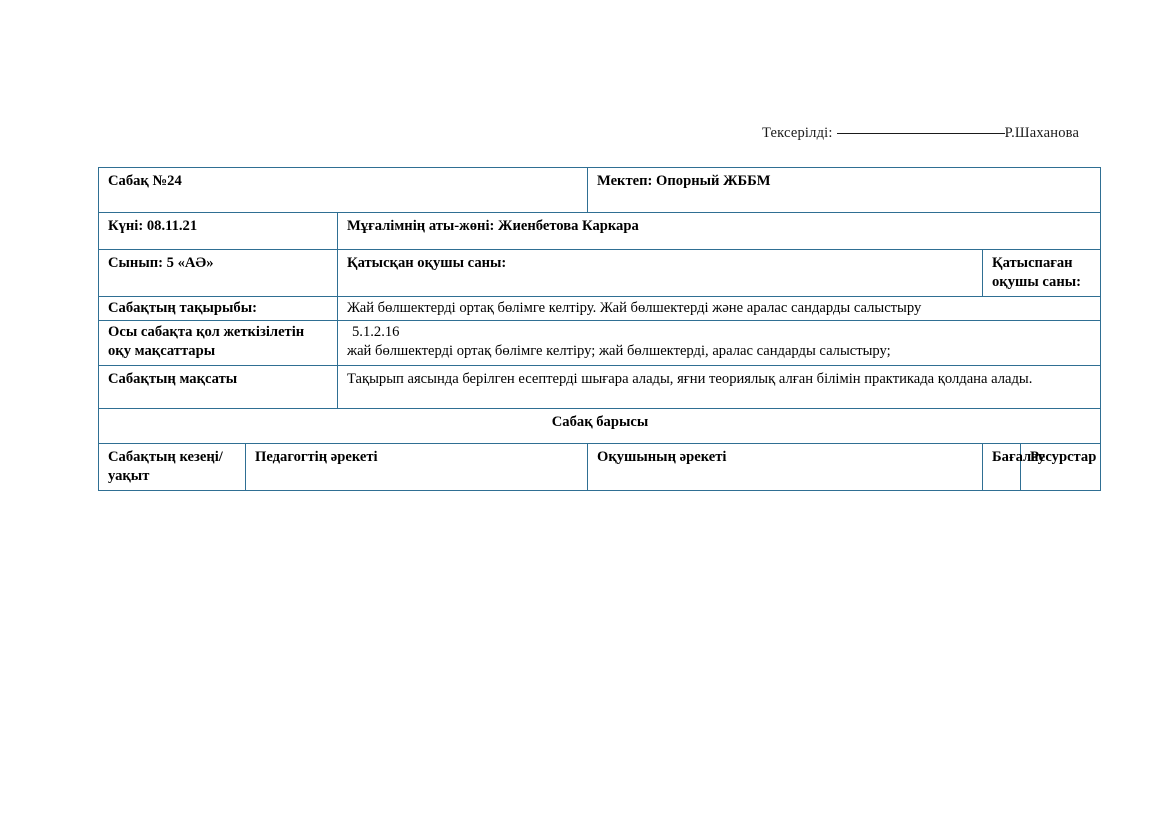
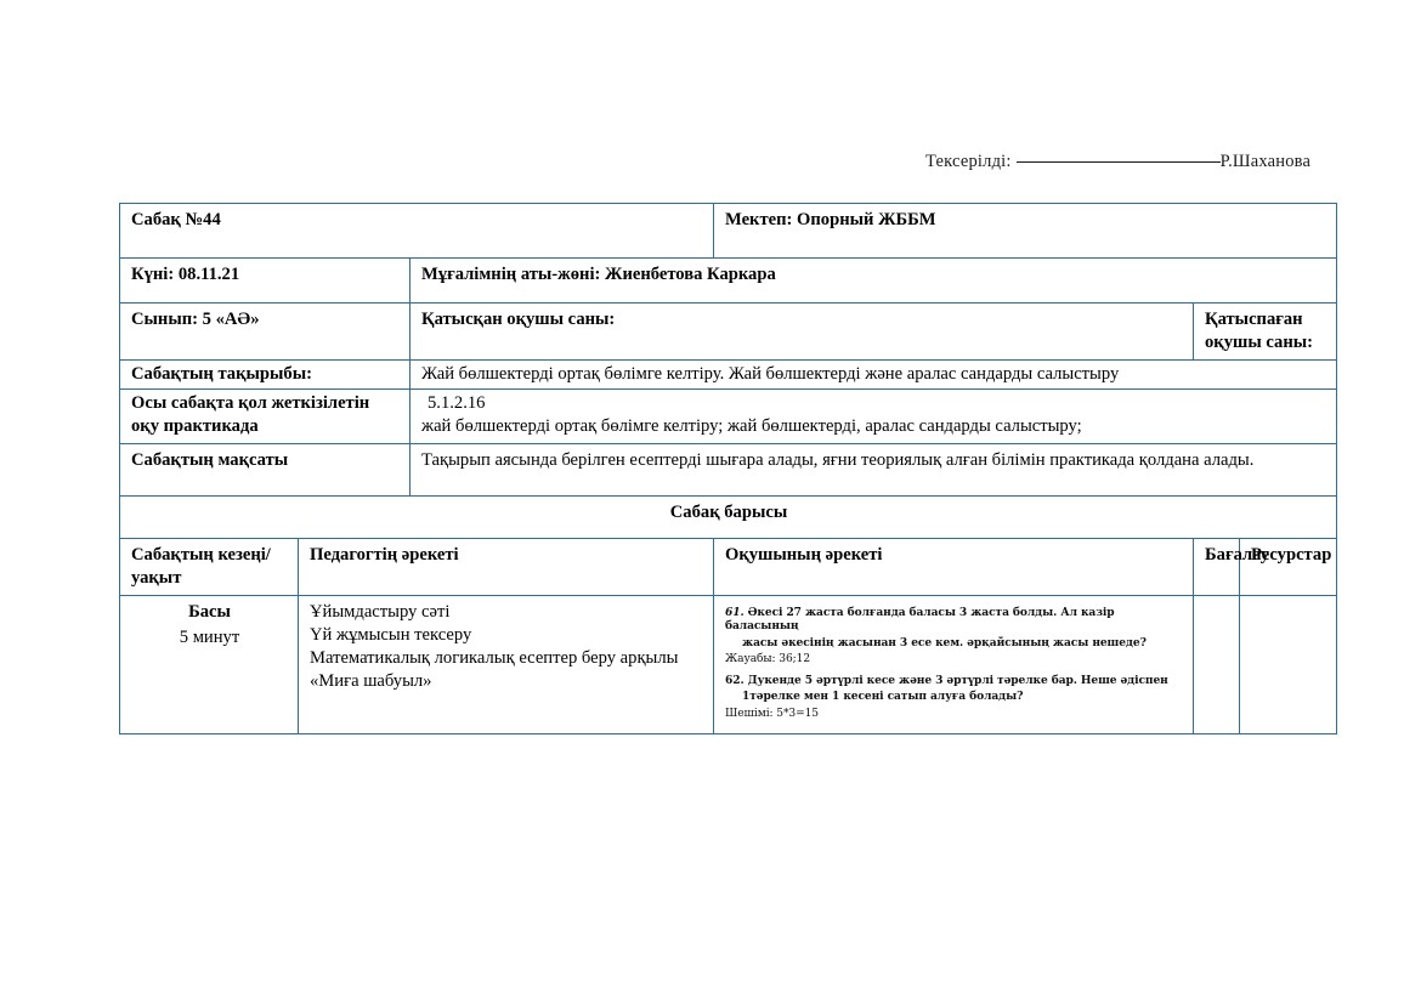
  Тексерілді: Р.Шаханова
- Сабақ №24	Мектеп: Опорный ЖББМ
+ Сабақ №44	Мектеп: Опорный ЖББМ
  Күні: 08.11.21	Мұғалімнің аты-жөні: Жиенбетова Каркара
  Сынып: 5 «АӘ»	Қатысқан оқушы саны:	Қатыспаған оқушы саны:
  Сабақтың тақырыбы:	Жай бөлшектерді ортақ бөлімге келтіру. Жай бөлшектерді және аралас сандарды салыстыру
- Осы сабақта қол жеткізілетін оқу мақсаттары	5.1.2.16 жай бөлшектерді ортақ бөлімге келтіру; жай бөлшектерді, аралас сандарды салыстыру;
+ Осы сабақта қол жеткізілетін оқу практикада	5.1.2.16 жай бөлшектерді ортақ бөлімге келтіру; жай бөлшектерді, аралас сандарды салыстыру;
  Сабақтың мақсаты	Тақырып аясында берілген есептерді шығара алады, яғни теориялық алған білімін практикада қолдана алады.
  Сабақ барысы
  Сабақтың кезеңі/ уақыт	Педагогтің әрекеті	Оқушының әрекеті	Бағал	Ресурстар
+ Басы 5 минут	Ұйымдастыру сәті Үй жұмысын тексеру Математикалық логикалық есептер беру арқылы «Миға шабуыл»	61. Әкесі 27 жаста болғанда баласы 3 жаста болды. Ал казір баласының жасы әкесінің жасынан 3 есе кем. әрқайсының жасы нешеде? Жауабы: 36;12 62. Дукенде 5 әртүрлі кесе және 3 әртүрлі тәрелке бар. Неше әдіспен 1тәрелке мен 1 кесені сатып алуға болады? Шешімі: 5*3=15
